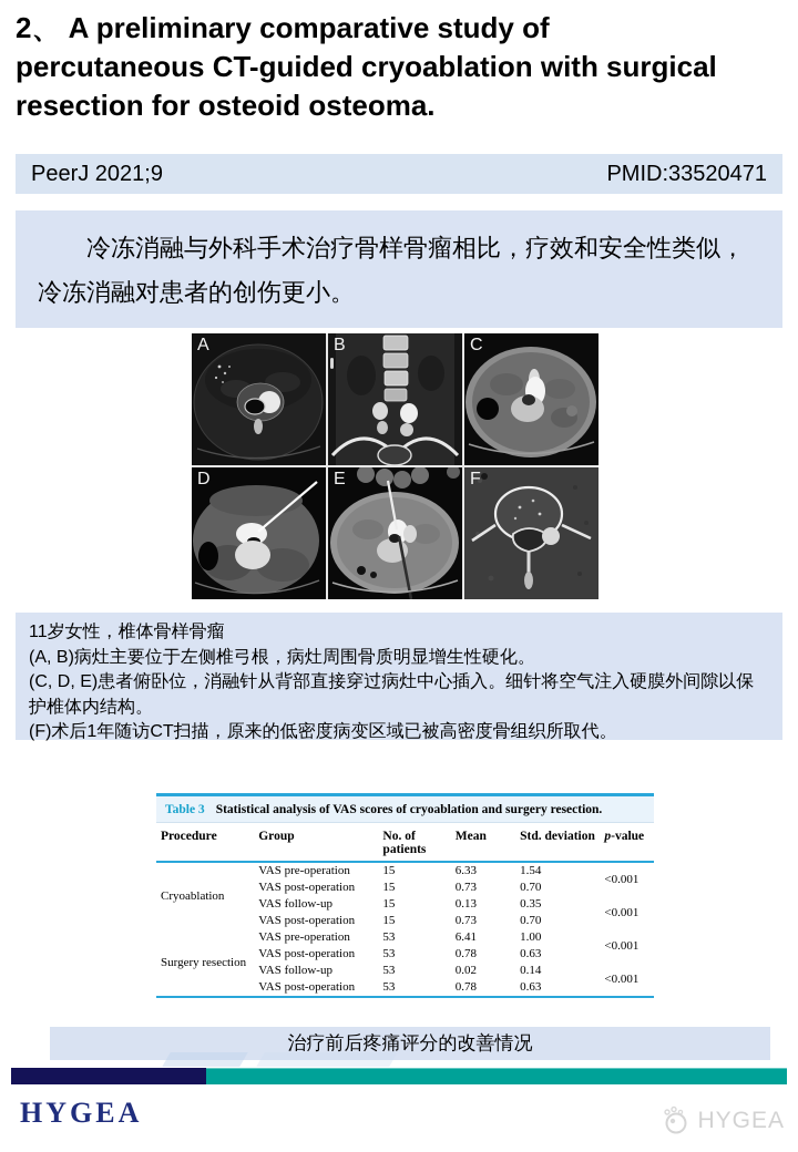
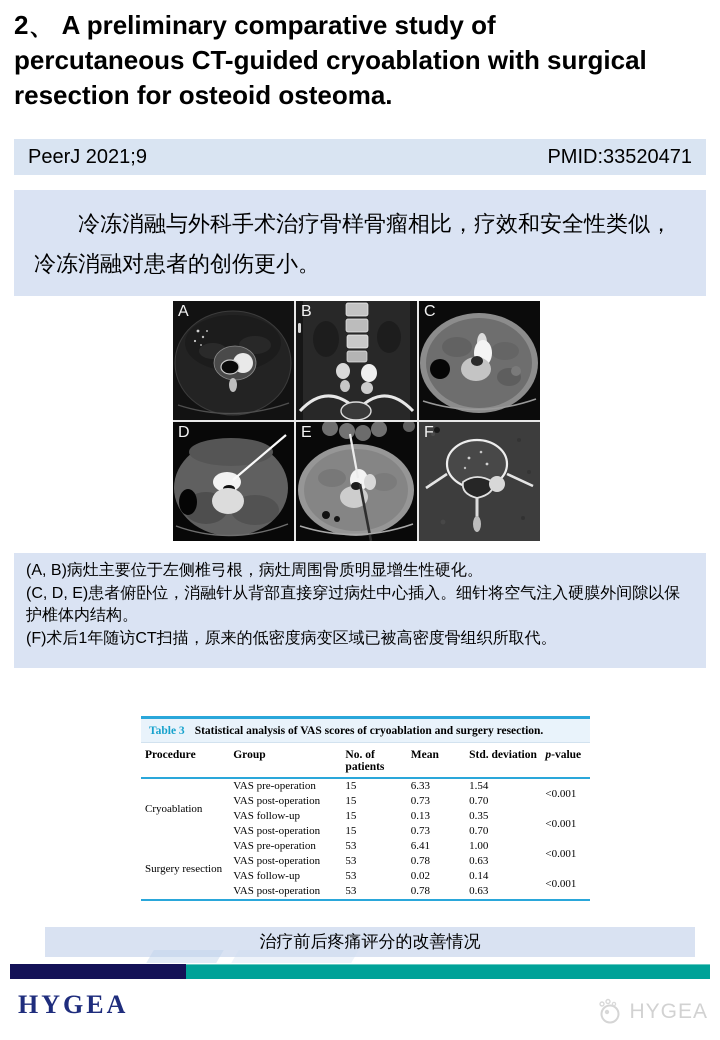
  2、 A preliminary comparative study of
  percutaneous CT-guided cryoablation with surgical
  resection for osteoid osteoma.
  PeerJ 2021;9
  PMID:33520471
  冷冻消融与外科手术治疗骨样骨瘤相比，疗效和安全性类似，冷冻消融对患者的创伤更小。
  A
  B
  C
  D
  E
  F
- 11岁女性，椎体骨样骨瘤
  (A, B)病灶主要位于左侧椎弓根，病灶周围骨质明显增生性硬化。
  (C, D, E)患者俯卧位，消融针从背部直接穿过病灶中心插入。细针将空气注入硬膜外间隙以保护椎体内结构。
  (F)术后1年随访CT扫描，原来的低密度病变区域已被高密度骨组织所取代。
  Table 3 Statistical analysis of VAS scores of cryoablation and surgery resection.
  Procedure	Group	No. of patients	Mean	Std. deviation	p-value
  Cryoablation	VAS pre-operation	15	6.33	1.54	<0.001
  VAS post-operation	15	0.73	0.70
  VAS follow-up	15	0.13	0.35	<0.001
  VAS post-operation	15	0.73	0.70
  Surgery resection	VAS pre-operation	53	6.41	1.00	<0.001
  VAS post-operation	53	0.78	0.63
  VAS follow-up	53	0.02	0.14	<0.001
  VAS post-operation	53	0.78	0.63
  治疗前后疼痛评分的改善情况
  HYGEA
  HYGEA
